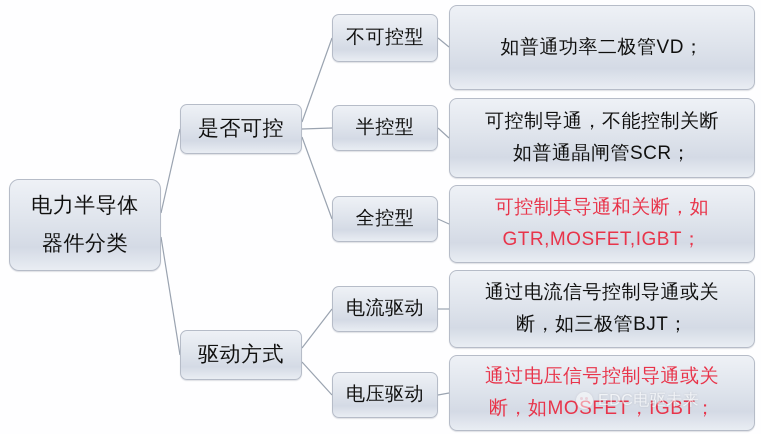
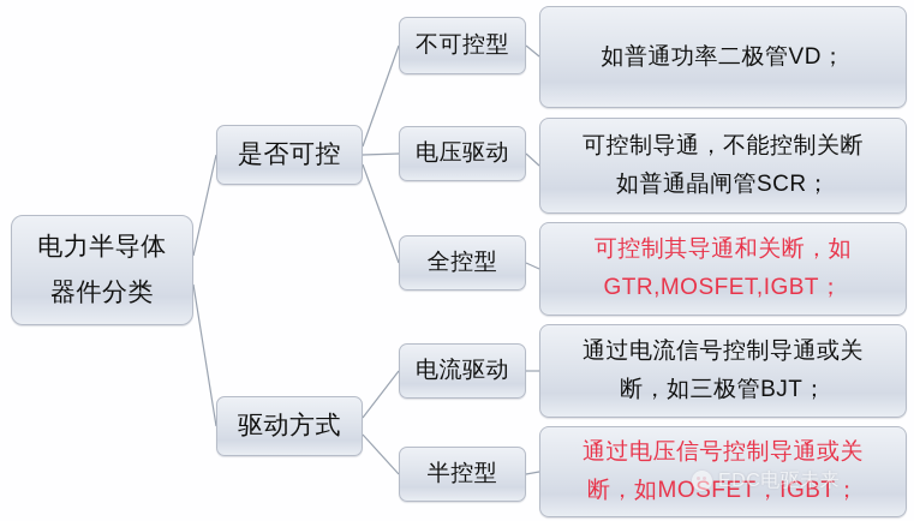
  电力半导体
  器件分类
  是否可控
  驱动方式
  不可控型
- 半控型
+ 电压驱动
  全控型
  电流驱动
- 电压驱动
+ 半控型
  如普通功率二极管VD；
  可控制导通，不能控制关断
  如普通晶闸管SCR；
  可控制其导通和关断，如
  GTR,MOSFET,IGBT；
  通过电流信号控制导通或关
  断，如三极管BJT；
  通过电压信号控制导通或关
  断，如MOSFET，IGBT；
  EDC电驱未来
